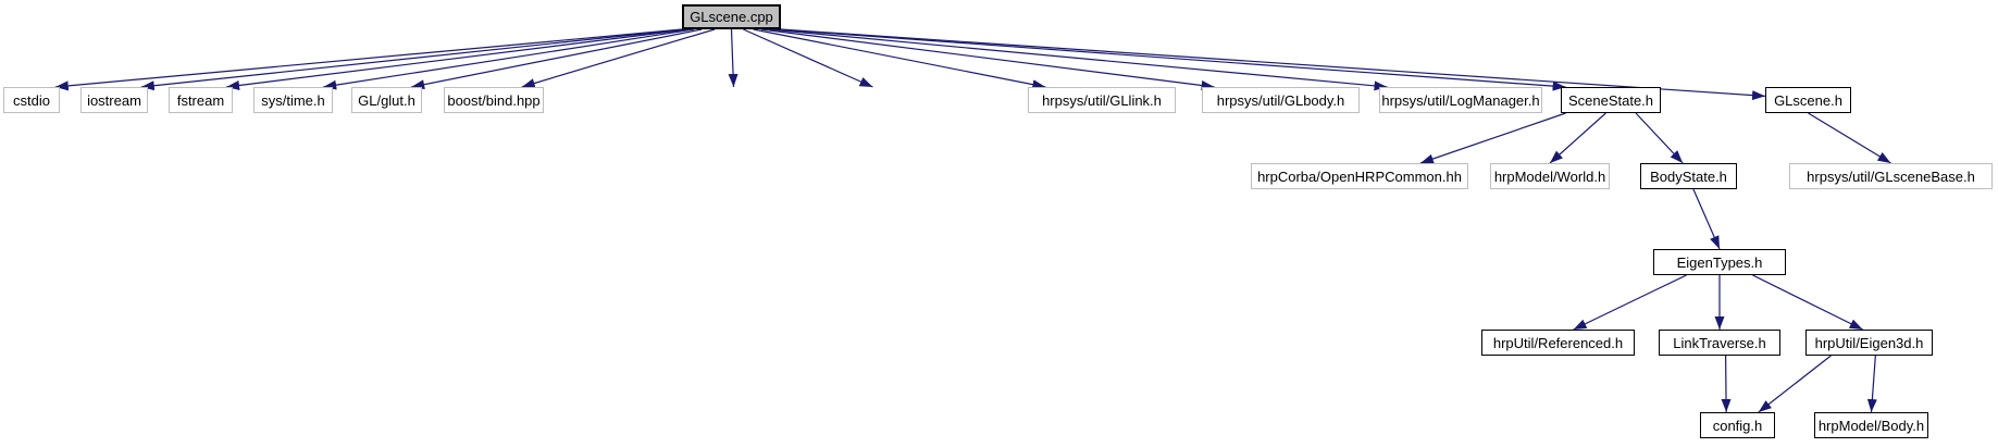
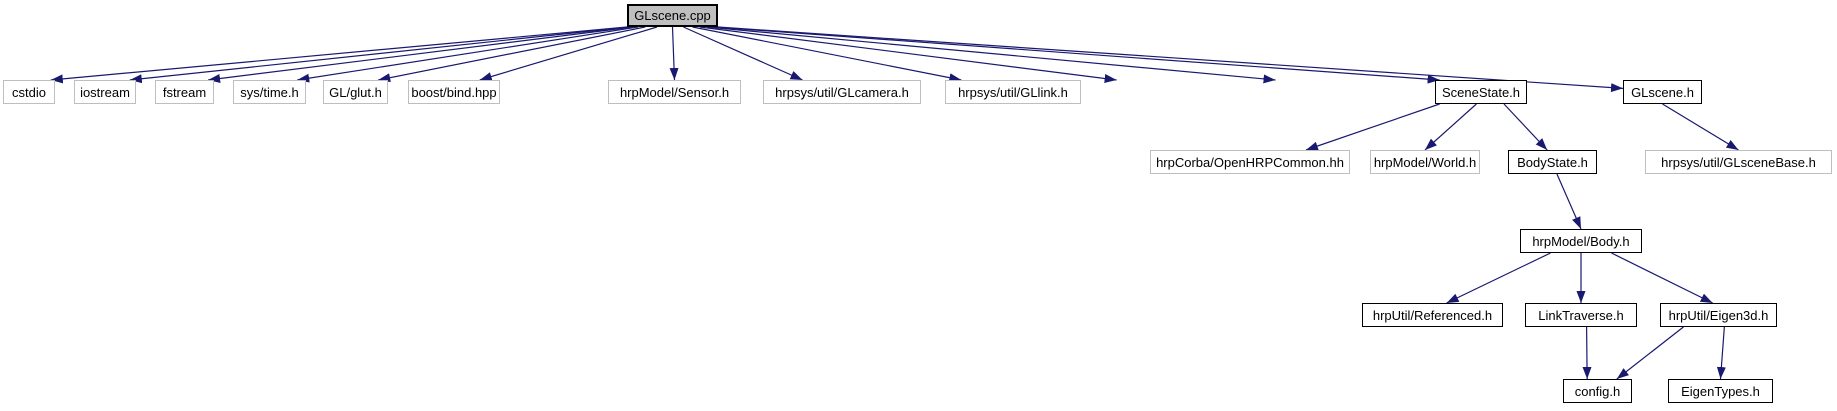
  GLscene.cpp
  cstdio
  iostream
  fstream
  sys/time.h
  GL/glut.h
  boost/bind.hpp
+ hrpModel/Sensor.h
+ hrpsys/util/GLcamera.h
  hrpsys/util/GLlink.h
- hrpsys/util/GLbody.h
- hrpsys/util/LogManager.h
  SceneState.h
  GLscene.h
  hrpCorba/OpenHRPCommon.hh
  hrpModel/World.h
  BodyState.h
  hrpsys/util/GLsceneBase.h
- EigenTypes.h
+ hrpModel/Body.h
  hrpUtil/Referenced.h
  LinkTraverse.h
  hrpUtil/Eigen3d.h
  config.h
- hrpModel/Body.h
+ EigenTypes.h
